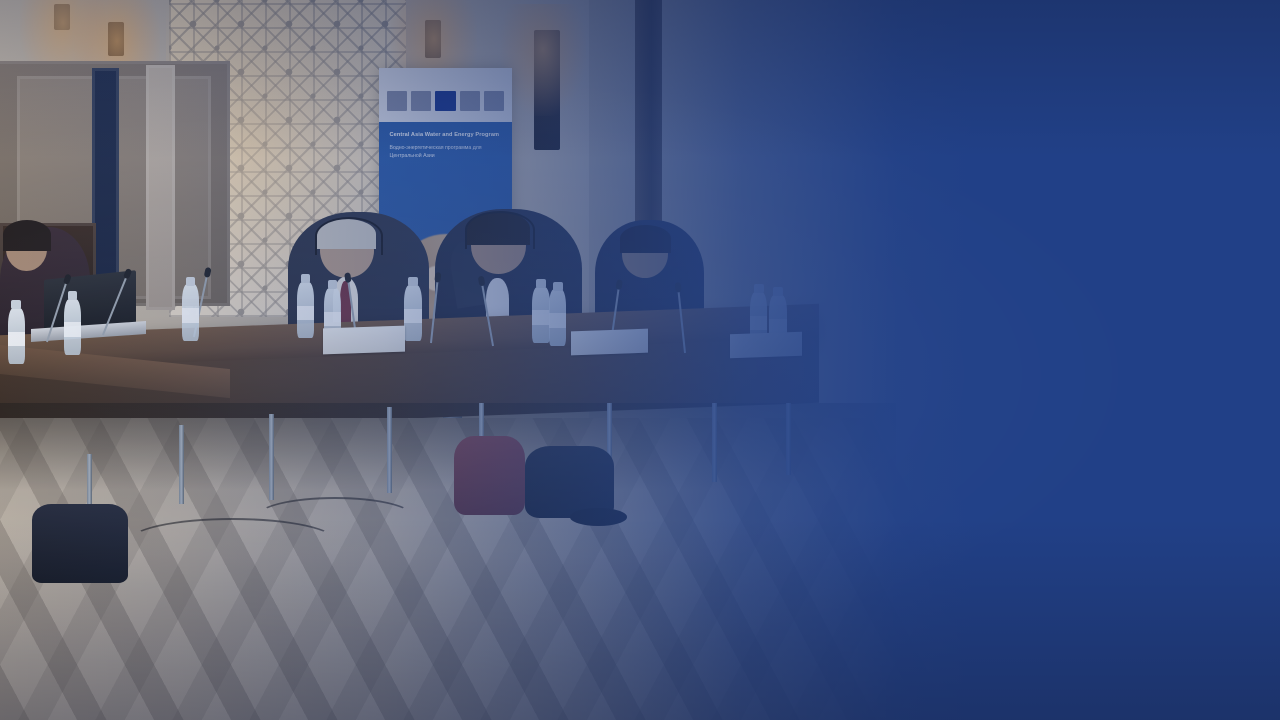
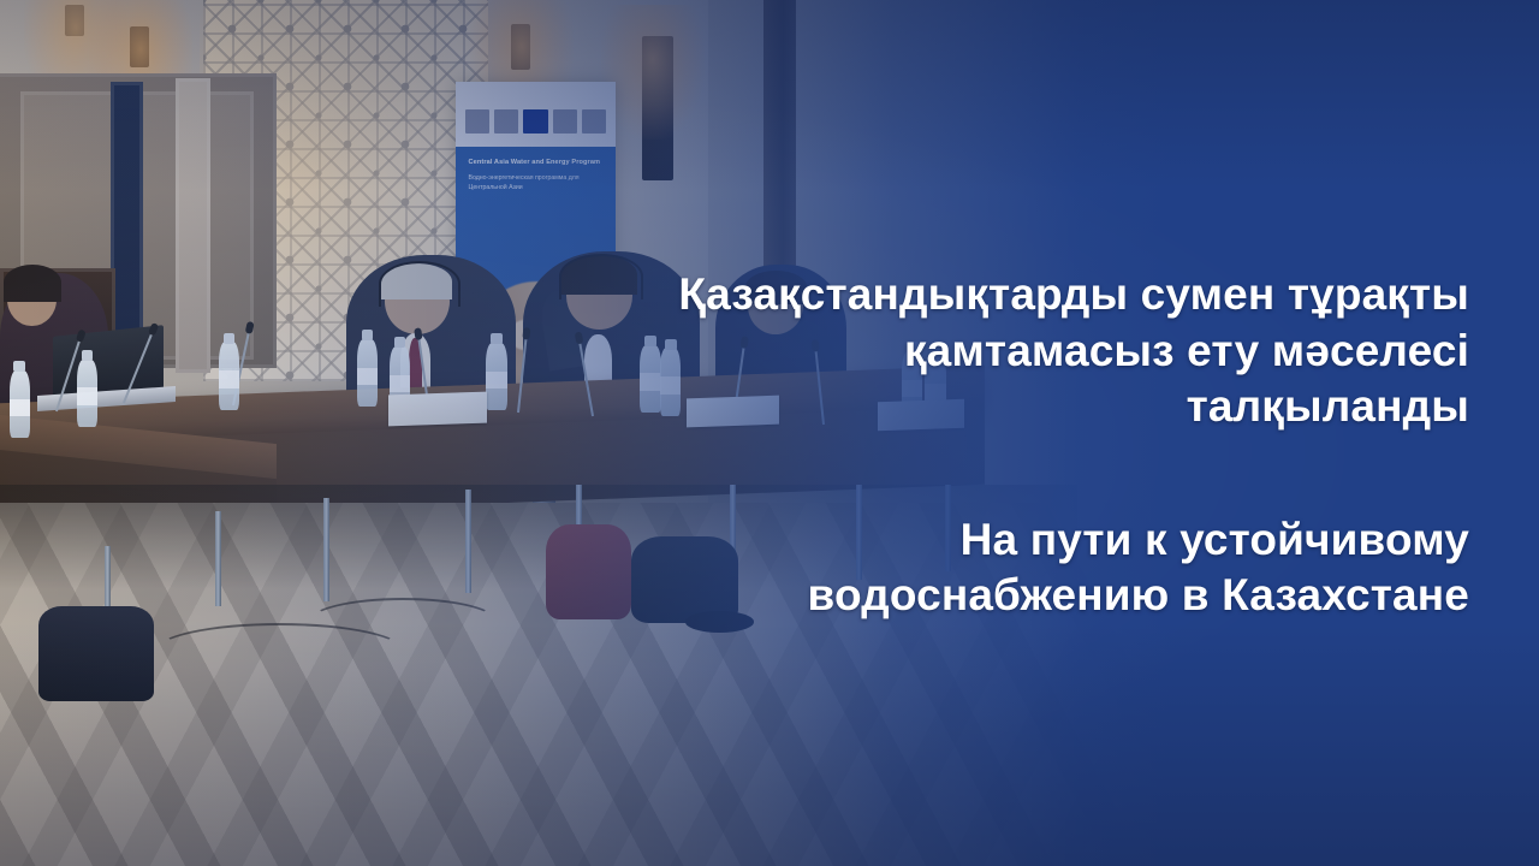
+ Қазақстандықтарды сумен тұрақты
+ қамтамасыз ету мәселесі
+ талқыланды
+ На пути к устойчивому
+ водоснабжению в Казахстане
